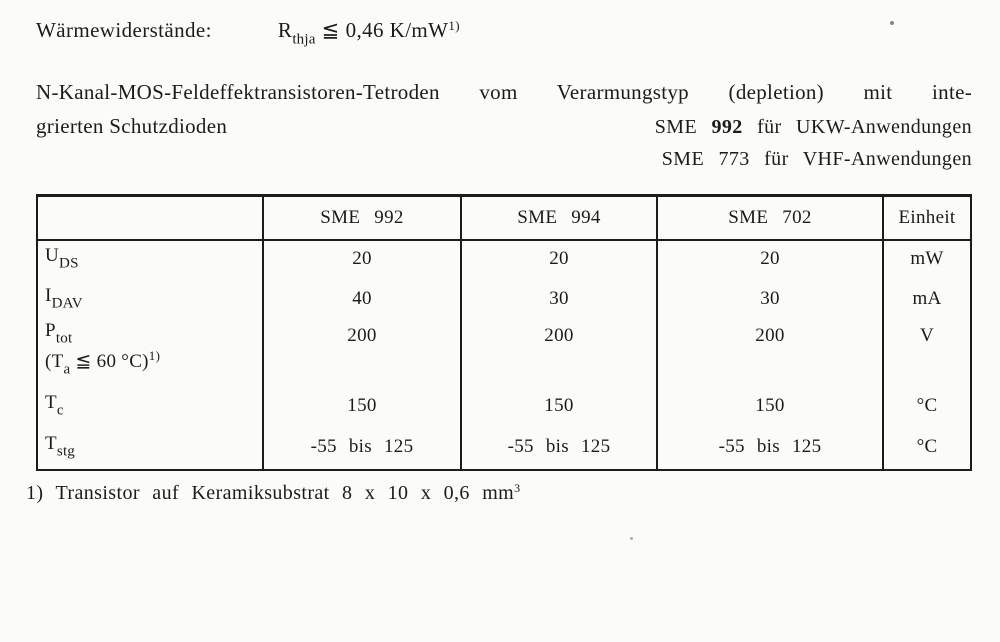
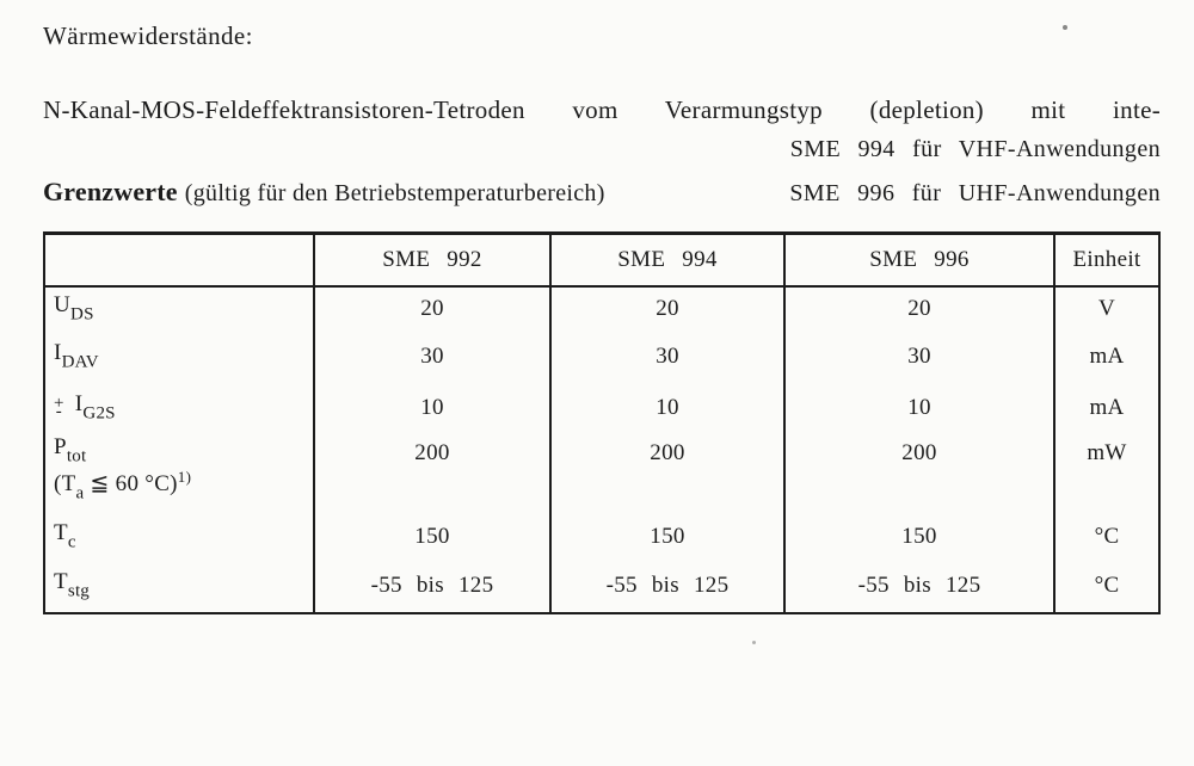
  Wärmewiderstände:
- Rthja≦ 0,46 K/mW1)
  N-Kanal-MOS-Feldeffektransistoren-Tetroden vom Verarmungstyp (depletion) mit inte-
- grierten Schutzdioden
- SME 992 für UKW-Anwendungen
- SME 773 für VHF-Anwendungen
+ SME 994 für VHF-Anwendungen
+ Grenzwerte (gültig für den Betriebstemperaturbereich)
+ SME 996 für UHF-Anwendungen
- 	SME 992	SME 994	SME 702	Einheit
+ 	SME 992	SME 994	SME 996	Einheit
- UDS	20	20	20	mW
+ UDS	20	20	20	V
- IDAV	40	30	30	mA
+ IDAV	30	30	30	mA
+ +- IG2S	10	10	10	mA
- Ptot (Ta ≦ 60 °C)1)	200	200	200	V
+ Ptot (Ta ≦ 60 °C)1)	200	200	200	mW
  Tc	150	150	150	°C
  Tstg	-55 bis 125	-55 bis 125	-55 bis 125	°C
- 1) Transistor auf Keramiksubstrat 8 x 10 x 0,6 mm3
